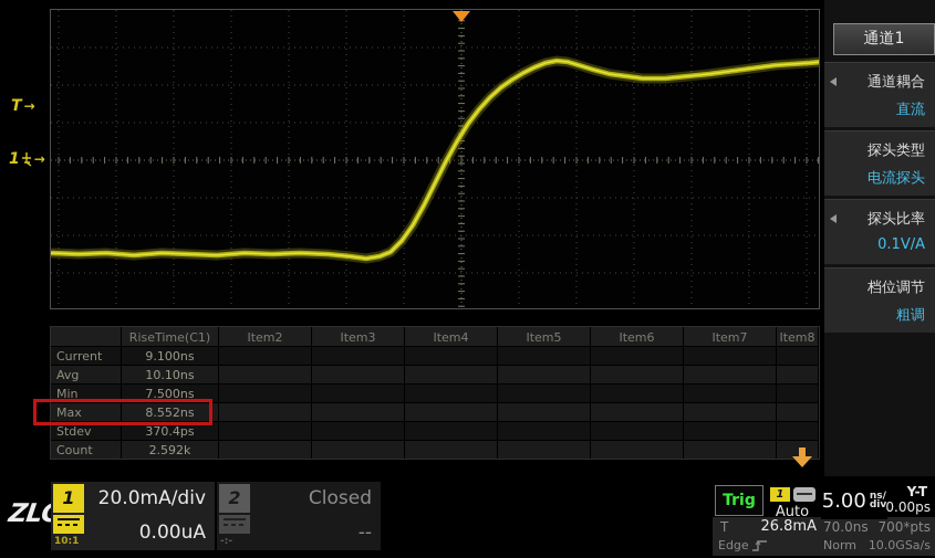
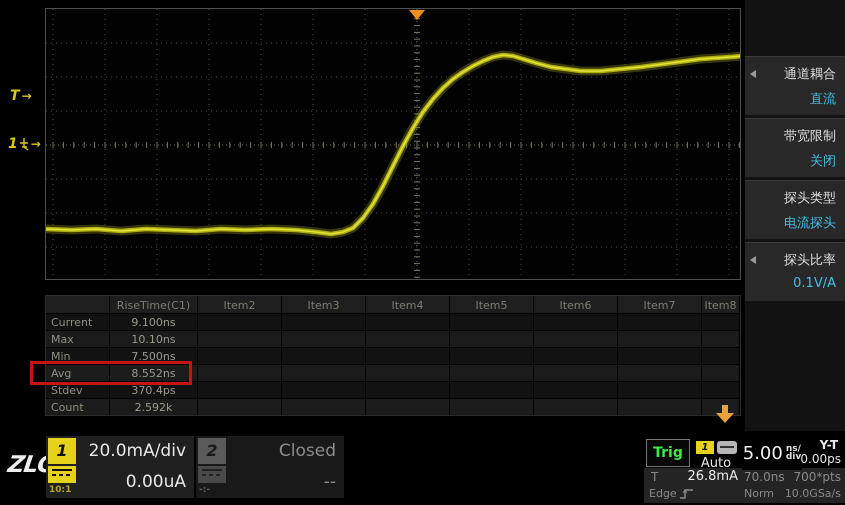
  T
  →
  1
  →
  RiseTime(C1)
  Item2
  Item3
  Item4
  Item5
  Item6
  Item7
  Item8
  Current
  9.100ns
- Avg
+ Max
  10.10ns
  Min
  7.500ns
- Max
+ Avg
  8.552ns
  Stdev
  370.4ps
  Count
  2.592k
- 通道1
  通道耦合
  直流
+ 带宽限制
+ 关闭
  探头类型
  电流探头
  探头比率
  0.1V/A
- 档位调节
- 粗调
  1
  10:1
  20.0mA/div
  0.00uA
  2
  -:-
  Closed
  --
  Trig
  1
  Auto
  T
  26.8mA
  Edge
  5.00
  ns/
  div
  Y-T
  0.00ps
  70.0ns
  700*pts
  Norm
  10.0GSa/s
